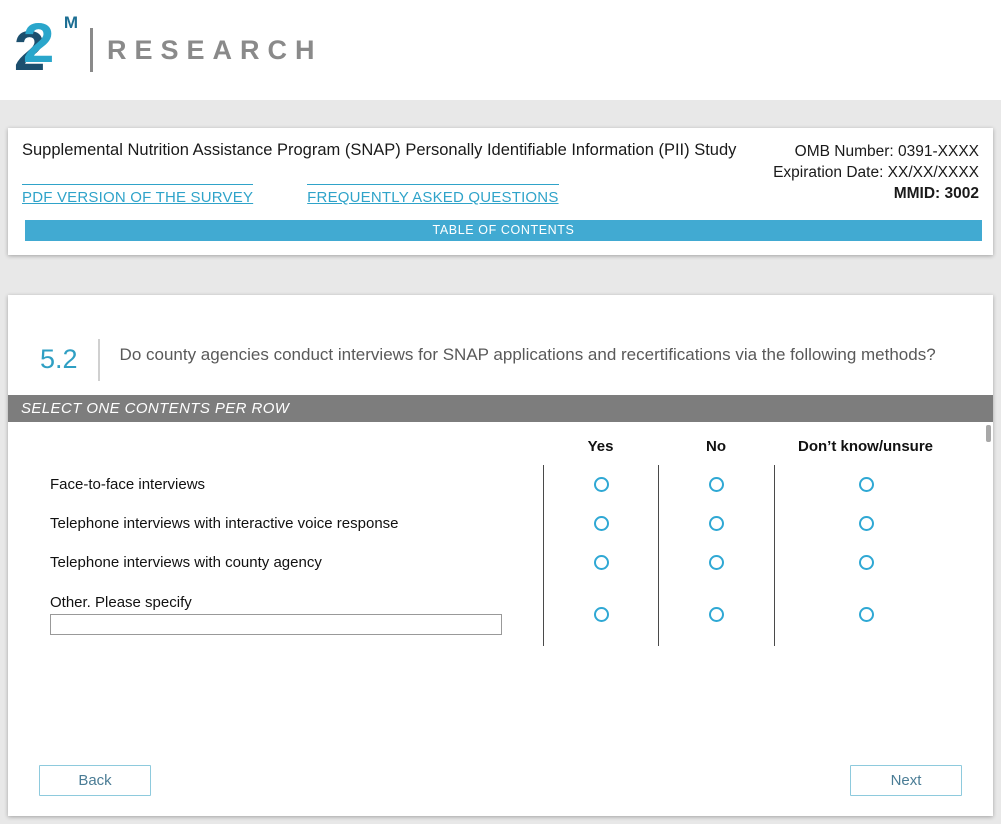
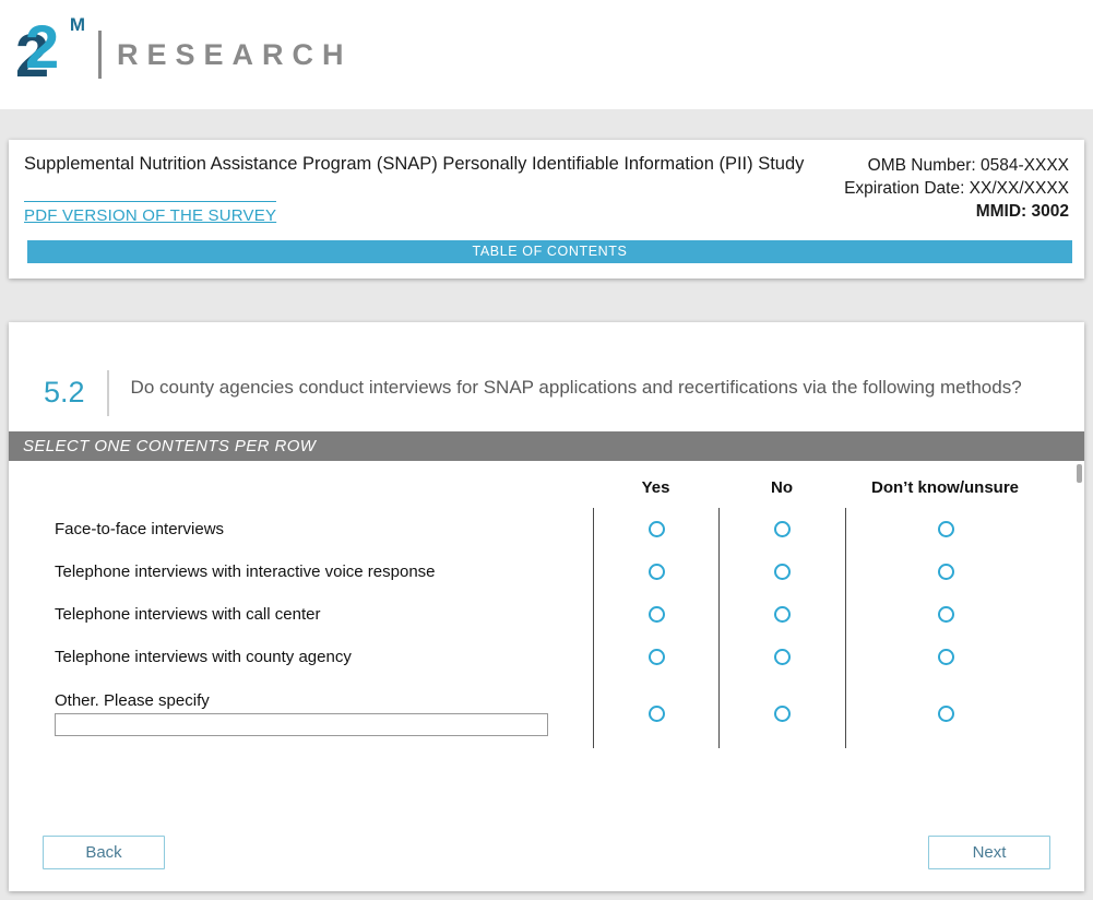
  2
  2
  M
  RESEARCH
  Supplemental Nutrition Assistance Program (SNAP) Personally Identifiable Information (PII) Study
  PDF VERSION OF THE SURVEY
- FREQUENTLY ASKED QUESTIONS
- OMB Number: 0391-XXXX
+ OMB Number: 0584-XXXX
  Expiration Date: XX/XX/XXXX
  MMID: 3002
  TABLE OF CONTENTS
  5.2
  Do county agencies conduct interviews for SNAP applications and recertifications via the following methods?
  SELECT ONE CONTENTS PER ROW
  Yes
  No
  Don’t know/unsure
  Face-to-face interviews
  Telephone interviews with interactive voice response
+ Telephone interviews with call center
  Telephone interviews with county agency
  Other. Please specify
  Back
  Next
